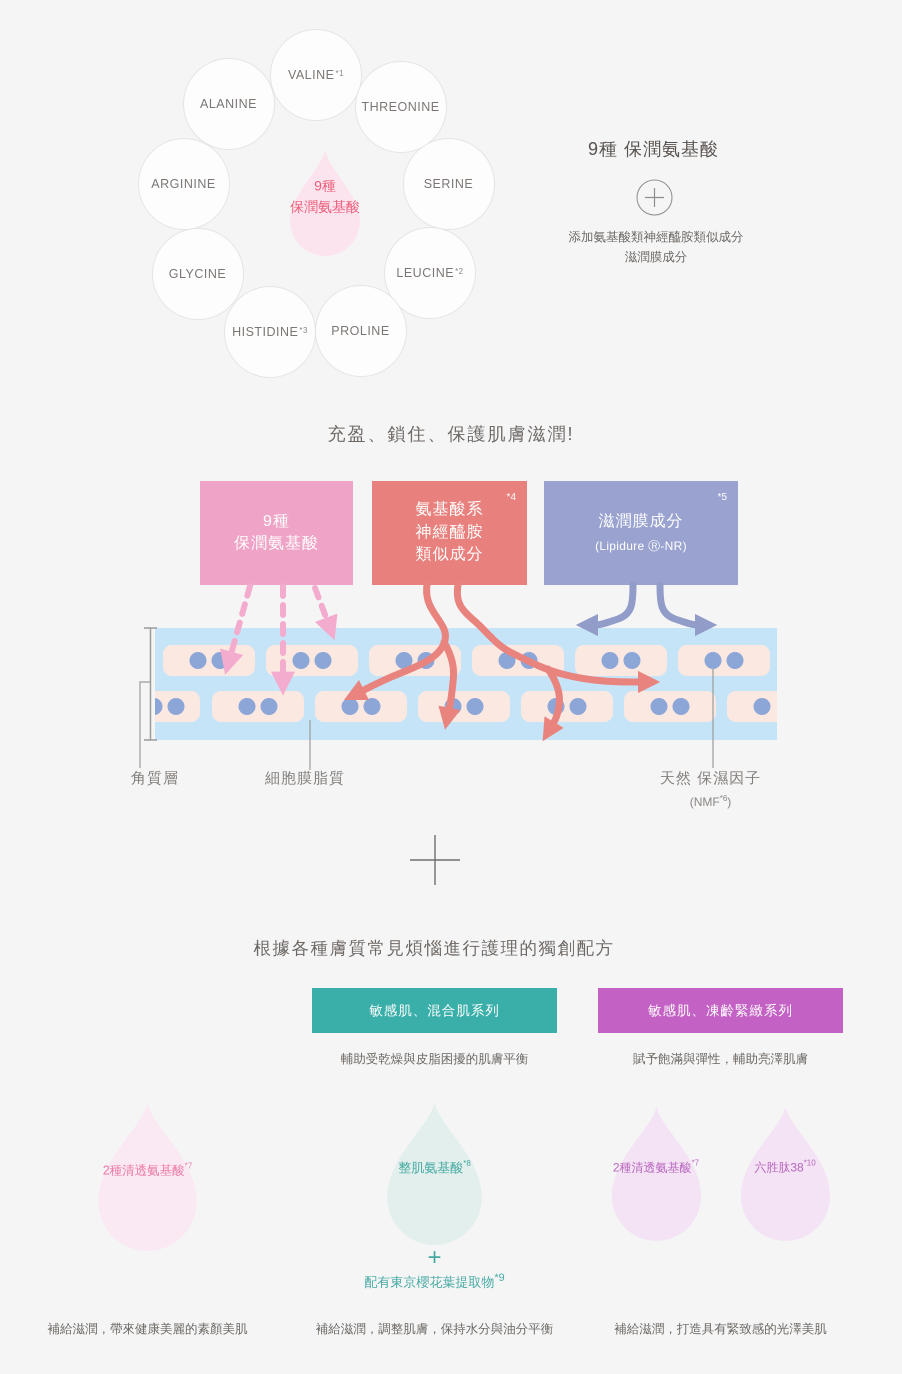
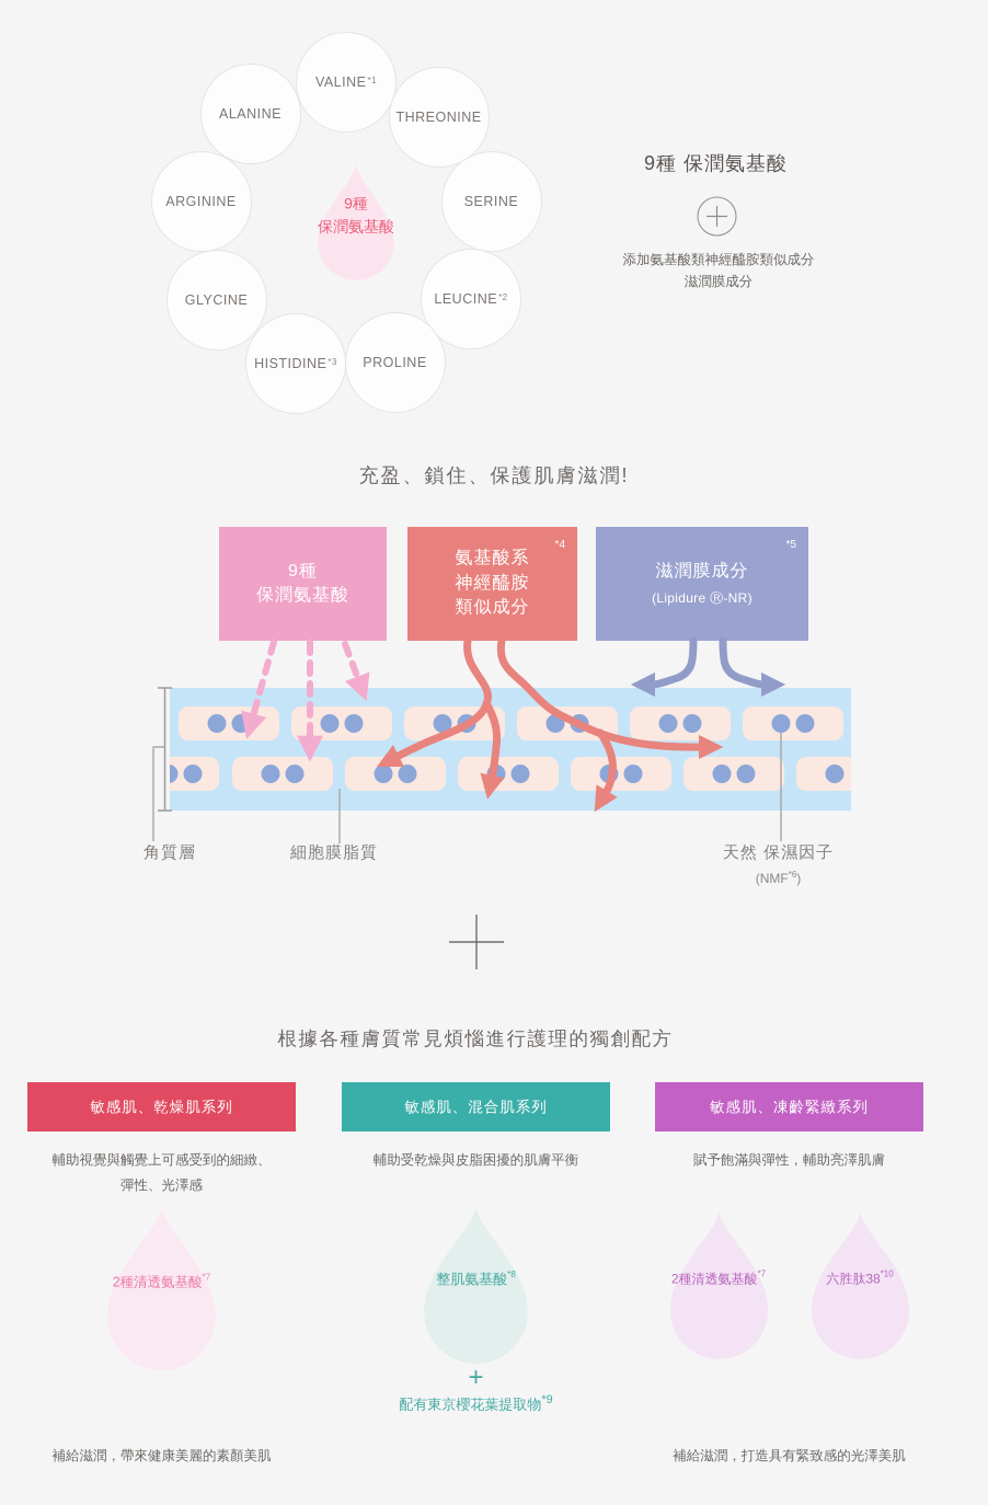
  VALINE
  *1
  ALANINE
  THREONINE
  ARGININE
  SERINE
  GLYCINE
  LEUCINE
  *2
  HISTIDINE
  *3
  PROLINE
  9種
  保潤氨基酸
  9種 保潤氨基酸
  添加氨基酸類神經醯胺類似成分
  滋潤膜成分
  充盈、鎖住、保護肌膚滋潤!
  9種
  保潤氨基酸
  *4
  氨基酸系
  神經醯胺
  類似成分
  *5
  滋潤膜成分
  (Lipidure Ⓡ-NR)
  角質層
  細胞膜脂質
  天然 保濕因子
  (NMF*6)
  根據各種膚質常見煩惱進行護理的獨創配方
+ 敏感肌、乾燥肌系列
+ 輔助視覺與觸覺上可感受到的細緻、
+ 彈性、光澤感
  2種清透氨基酸*7
  補給滋潤，帶來健康美麗的素顏美肌
  敏感肌、混合肌系列
  輔助受乾燥與皮脂困擾的肌膚平衡
  整肌氨基酸*8
  +
  配有東京櫻花葉提取物*9
- 補給滋潤，調整肌膚，保持水分與油分平衡
  敏感肌、凍齡緊緻系列
  賦予飽滿與彈性，輔助亮澤肌膚
  2種清透氨基酸*7
  六胜肽38*10
  補給滋潤，打造具有緊致感的光澤美肌
